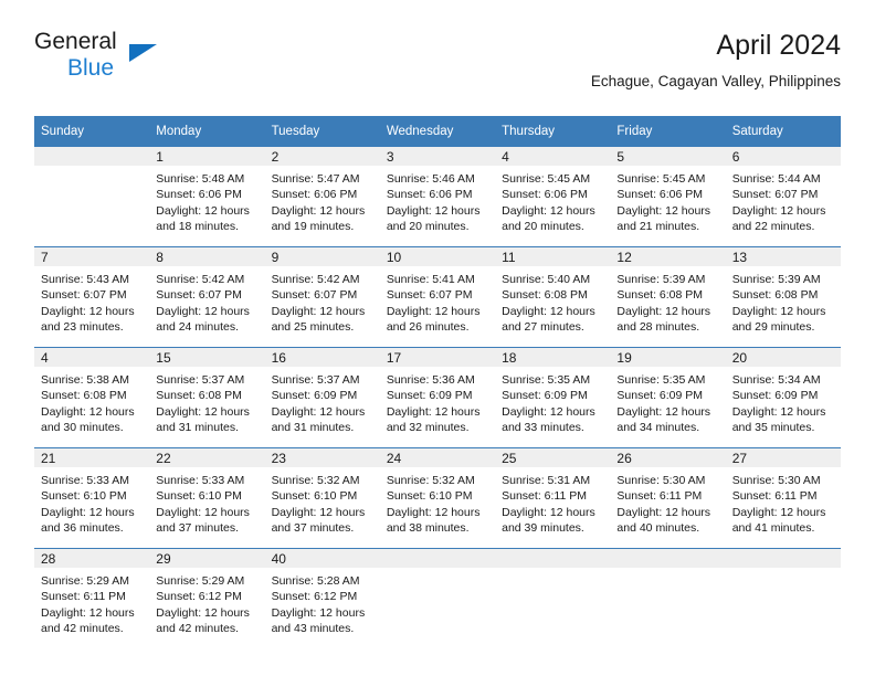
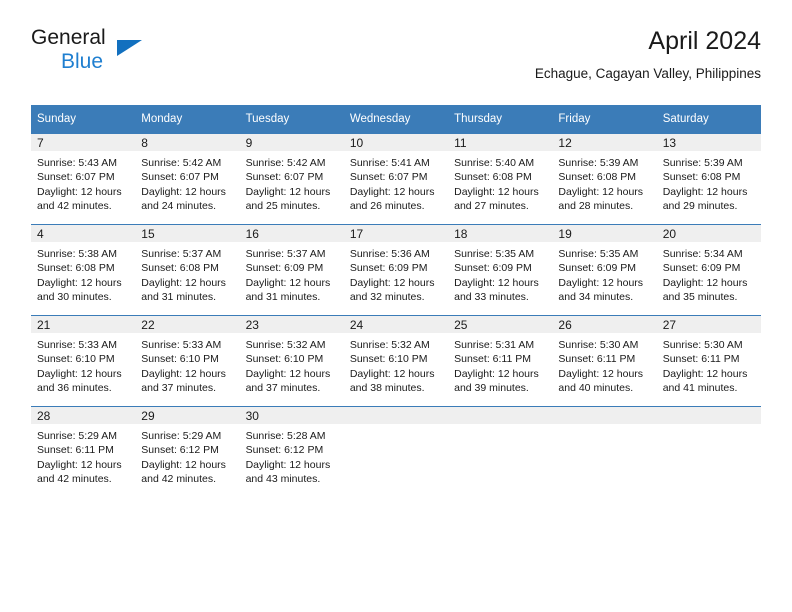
  General
  Blue
  April 2024
  Echague, Cagayan Valley, Philippines
  Sunday	Monday	Tuesday	Wednesday	Thursday	Friday	Saturday
- 	1 Sunrise: 5:48 AM Sunset: 6:06 PM Daylight: 12 hours and 18 minutes.	2 Sunrise: 5:47 AM Sunset: 6:06 PM Daylight: 12 hours and 19 minutes.	3 Sunrise: 5:46 AM Sunset: 6:06 PM Daylight: 12 hours and 20 minutes.	4 Sunrise: 5:45 AM Sunset: 6:06 PM Daylight: 12 hours and 20 minutes.	5 Sunrise: 5:45 AM Sunset: 6:06 PM Daylight: 12 hours and 21 minutes.	6 Sunrise: 5:44 AM Sunset: 6:07 PM Daylight: 12 hours and 22 minutes.
- 7 Sunrise: 5:43 AM Sunset: 6:07 PM Daylight: 12 hours and 23 minutes.	8 Sunrise: 5:42 AM Sunset: 6:07 PM Daylight: 12 hours and 24 minutes.	9 Sunrise: 5:42 AM Sunset: 6:07 PM Daylight: 12 hours and 25 minutes.	10 Sunrise: 5:41 AM Sunset: 6:07 PM Daylight: 12 hours and 26 minutes.	11 Sunrise: 5:40 AM Sunset: 6:08 PM Daylight: 12 hours and 27 minutes.	12 Sunrise: 5:39 AM Sunset: 6:08 PM Daylight: 12 hours and 28 minutes.	13 Sunrise: 5:39 AM Sunset: 6:08 PM Daylight: 12 hours and 29 minutes.
+ 7 Sunrise: 5:43 AM Sunset: 6:07 PM Daylight: 12 hours and 42 minutes.	8 Sunrise: 5:42 AM Sunset: 6:07 PM Daylight: 12 hours and 24 minutes.	9 Sunrise: 5:42 AM Sunset: 6:07 PM Daylight: 12 hours and 25 minutes.	10 Sunrise: 5:41 AM Sunset: 6:07 PM Daylight: 12 hours and 26 minutes.	11 Sunrise: 5:40 AM Sunset: 6:08 PM Daylight: 12 hours and 27 minutes.	12 Sunrise: 5:39 AM Sunset: 6:08 PM Daylight: 12 hours and 28 minutes.	13 Sunrise: 5:39 AM Sunset: 6:08 PM Daylight: 12 hours and 29 minutes.
  4 Sunrise: 5:38 AM Sunset: 6:08 PM Daylight: 12 hours and 30 minutes.	15 Sunrise: 5:37 AM Sunset: 6:08 PM Daylight: 12 hours and 31 minutes.	16 Sunrise: 5:37 AM Sunset: 6:09 PM Daylight: 12 hours and 31 minutes.	17 Sunrise: 5:36 AM Sunset: 6:09 PM Daylight: 12 hours and 32 minutes.	18 Sunrise: 5:35 AM Sunset: 6:09 PM Daylight: 12 hours and 33 minutes.	19 Sunrise: 5:35 AM Sunset: 6:09 PM Daylight: 12 hours and 34 minutes.	20 Sunrise: 5:34 AM Sunset: 6:09 PM Daylight: 12 hours and 35 minutes.
  21 Sunrise: 5:33 AM Sunset: 6:10 PM Daylight: 12 hours and 36 minutes.	22 Sunrise: 5:33 AM Sunset: 6:10 PM Daylight: 12 hours and 37 minutes.	23 Sunrise: 5:32 AM Sunset: 6:10 PM Daylight: 12 hours and 37 minutes.	24 Sunrise: 5:32 AM Sunset: 6:10 PM Daylight: 12 hours and 38 minutes.	25 Sunrise: 5:31 AM Sunset: 6:11 PM Daylight: 12 hours and 39 minutes.	26 Sunrise: 5:30 AM Sunset: 6:11 PM Daylight: 12 hours and 40 minutes.	27 Sunrise: 5:30 AM Sunset: 6:11 PM Daylight: 12 hours and 41 minutes.
- 28 Sunrise: 5:29 AM Sunset: 6:11 PM Daylight: 12 hours and 42 minutes.	29 Sunrise: 5:29 AM Sunset: 6:12 PM Daylight: 12 hours and 42 minutes.	40 Sunrise: 5:28 AM Sunset: 6:12 PM Daylight: 12 hours and 43 minutes.
+ 28 Sunrise: 5:29 AM Sunset: 6:11 PM Daylight: 12 hours and 42 minutes.	29 Sunrise: 5:29 AM Sunset: 6:12 PM Daylight: 12 hours and 42 minutes.	30 Sunrise: 5:28 AM Sunset: 6:12 PM Daylight: 12 hours and 43 minutes.
